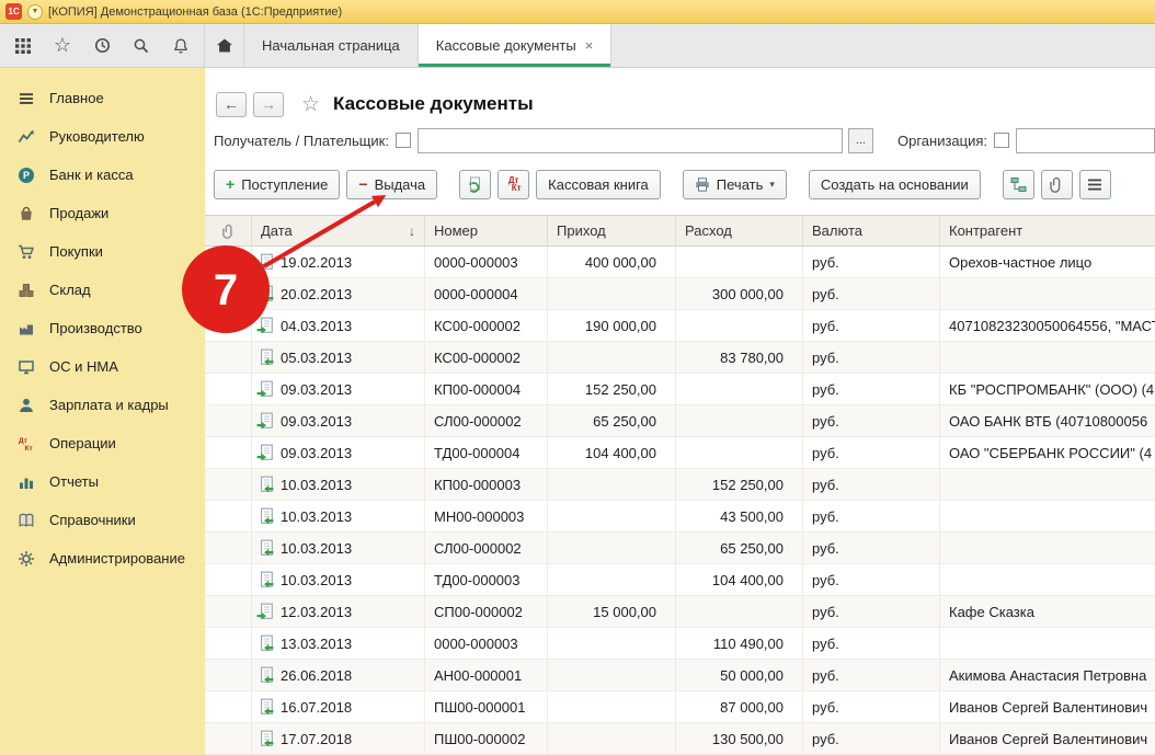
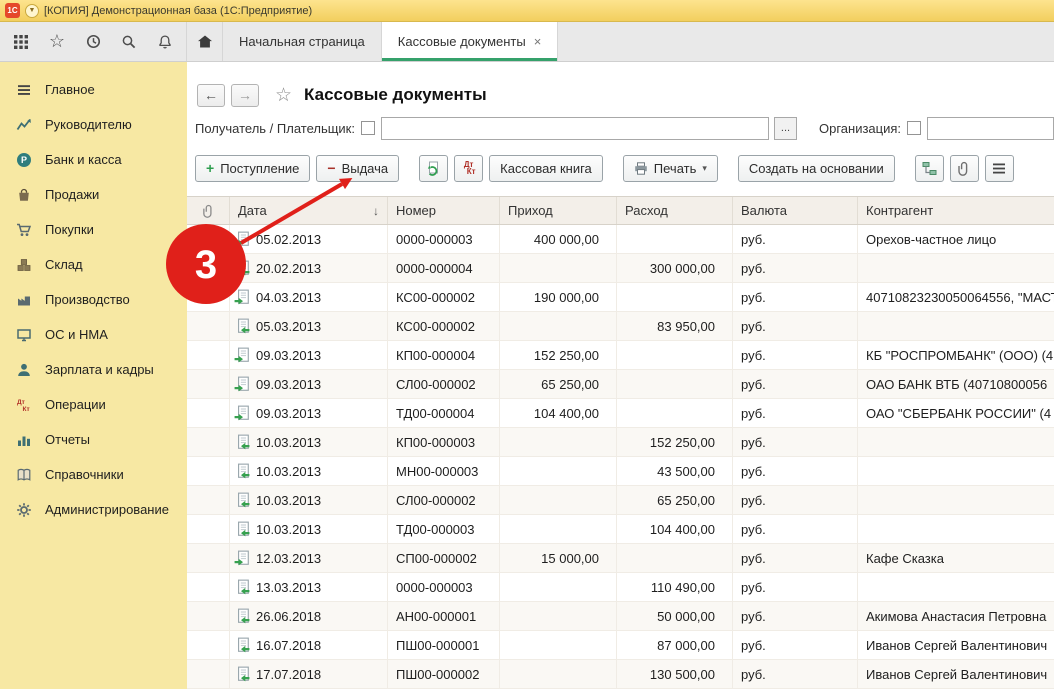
  1С
  [КОПИЯ] Демонстрационная база (1С:Предприятие)
  ☆
  Начальная страница
  Кассовые документы
  ×
  Главное
  Руководителю
  P
  Банк и касса
  Продажи
  Покупки
  Склад
  Производство
  ОС и НМА
  Зарплата и кадры
  Операции
  Отчеты
  Справочники
  Администрирование
  ←
  →
  ☆
  Кассовые документы
  Получатель / Плательщик:
  ...
  Организация:
  +
  Поступление
  −
  Выдача
  Дт
  Кт
  Кассовая книга
  Печать
  ▾
  Создать на основании
  Дата
  ↓
  Номер
  Приход
  Расход
  Валюта
  Контрагент
- 19.02.2013
+ 05.02.2013
  0000-000003
  400 000,00
  руб.
  Орехов-частное лицо
  20.02.2013
  0000-000004
  300 000,00
  руб.
  04.03.2013
  КС00-000002
  190 000,00
  руб.
  40710823230050064556, "МАС
  05.03.2013
  КС00-000002
- 83 780,00
+ 83 950,00
  руб.
  09.03.2013
  КП00-000004
  152 250,00
  руб.
  КБ "РОСПРОМБАНК" (ООО) (4
  09.03.2013
  СЛ00-000002
  65 250,00
  руб.
  ОАО БАНК ВТБ (40710800056
  09.03.2013
  ТД00-000004
  104 400,00
  руб.
  ОАО "СБЕРБАНК РОССИИ" (4
  10.03.2013
  КП00-000003
  152 250,00
  руб.
  10.03.2013
  МН00-000003
  43 500,00
  руб.
  10.03.2013
  СЛ00-000002
  65 250,00
  руб.
  10.03.2013
  ТД00-000003
  104 400,00
  руб.
  12.03.2013
  СП00-000002
  15 000,00
  руб.
  Кафе Сказка
  13.03.2013
  0000-000003
  110 490,00
  руб.
  26.06.2018
  АН00-000001
  50 000,00
  руб.
  Акимова Анастасия Петровна
  16.07.2018
  ПШ00-000001
  87 000,00
  руб.
  Иванов Сергей Валентинович
  17.07.2018
  ПШ00-000002
  130 500,00
  руб.
  Иванов Сергей Валентинович
- 7
+ 3
